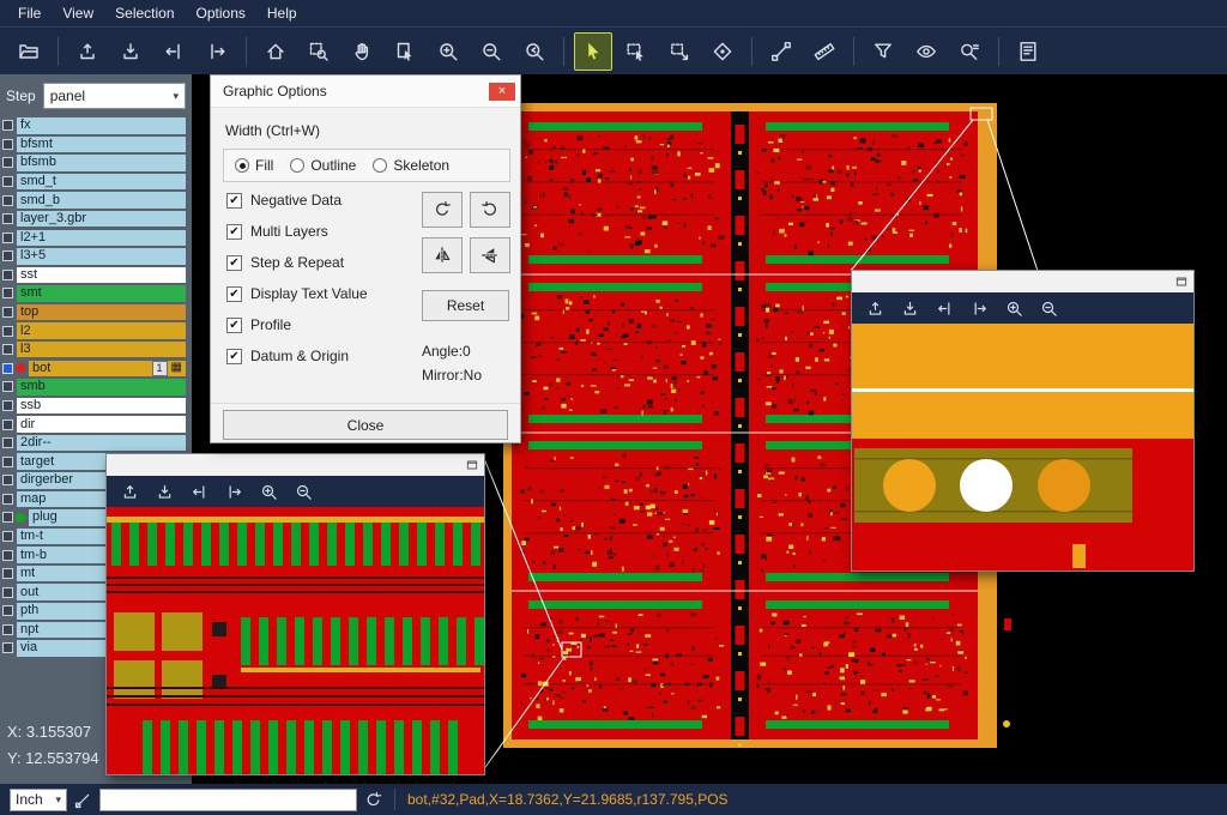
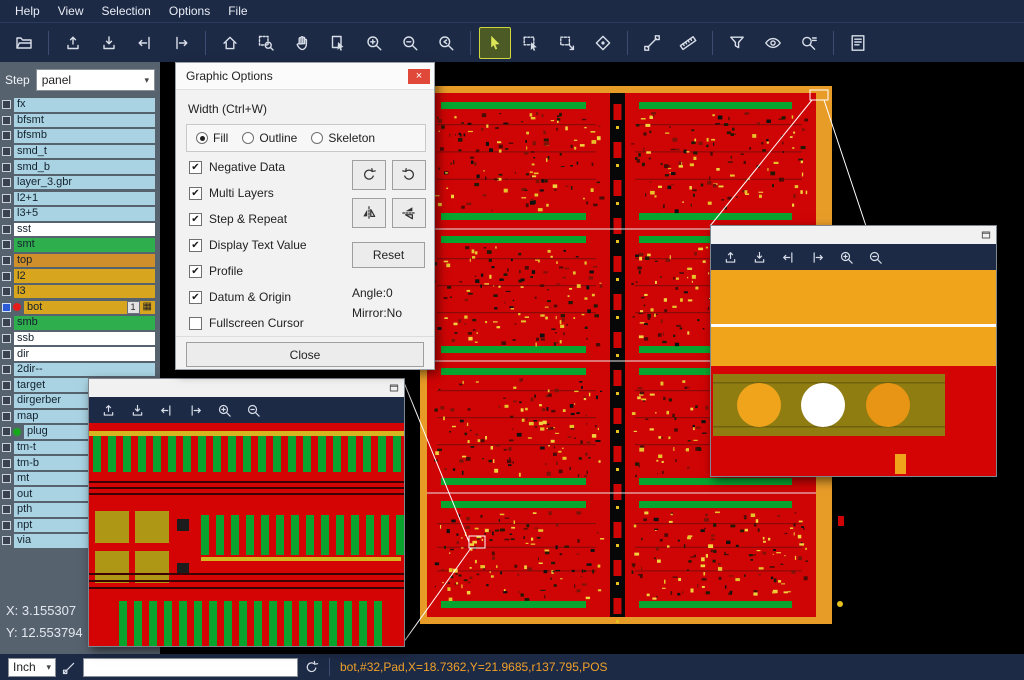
- File
+ Help
  View
  Selection
  Options
- Help
+ File
  Step
  panel
  ▾
  fx
  bfsmt
  bfsmb
  smd_t
  smd_b
  layer_3.gbr
  l2+1
  l3+5
  sst
  smt
  top
  l2
  l3
  bot
  1
  ▦
  smb
  ssb
  dir
  2dir--
  target
  dirgerber
  map
  plug
  tm-t
  tm-b
  mt
  out
  pth
  npt
  via
  X: 3.155307
  Y: 12.553794
  Inch
  ▾
  bot,#32,Pad,X=18.7362,Y=21.9685,r137.795,POS
  Graphic Options
  ×
  Width (Ctrl+W)
  Fill
  Outline
  Skeleton
  ✔
  Negative Data
  ✔
  Multi Layers
  ✔
  Step & Repeat
  ✔
  Display Text Value
  ✔
  Profile
  ✔
  Datum & Origin
+ Fullscreen Cursor
  Reset
  Angle:0
  Mirror:No
  Close
